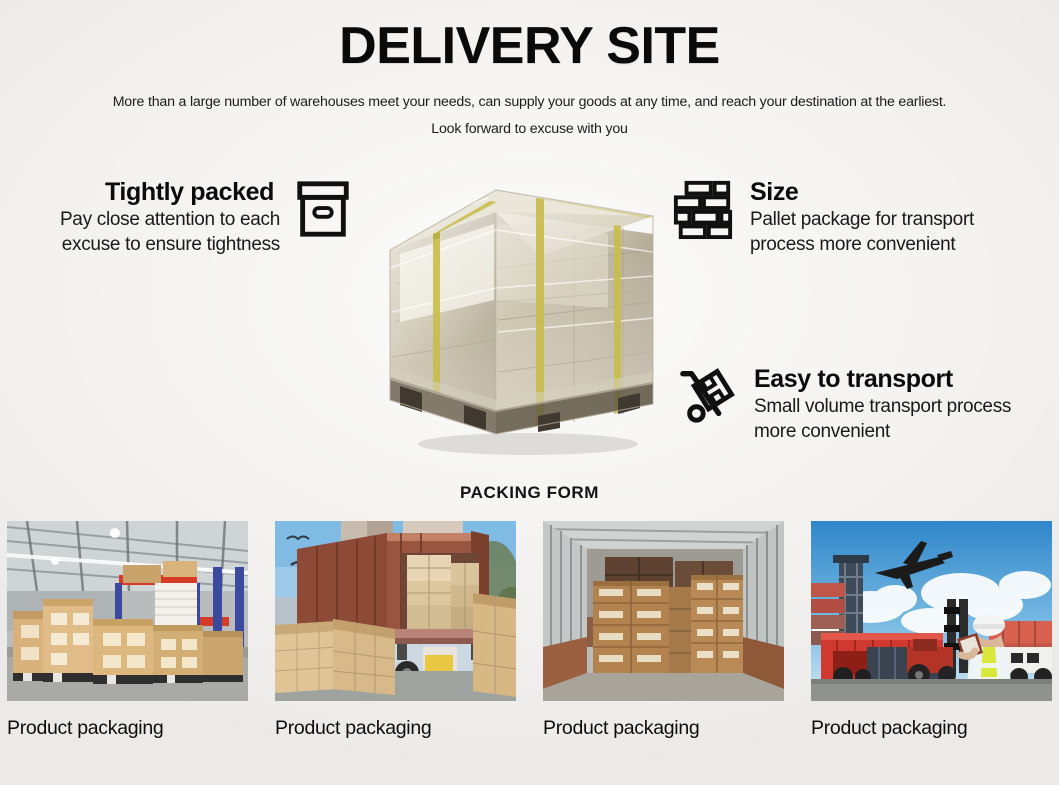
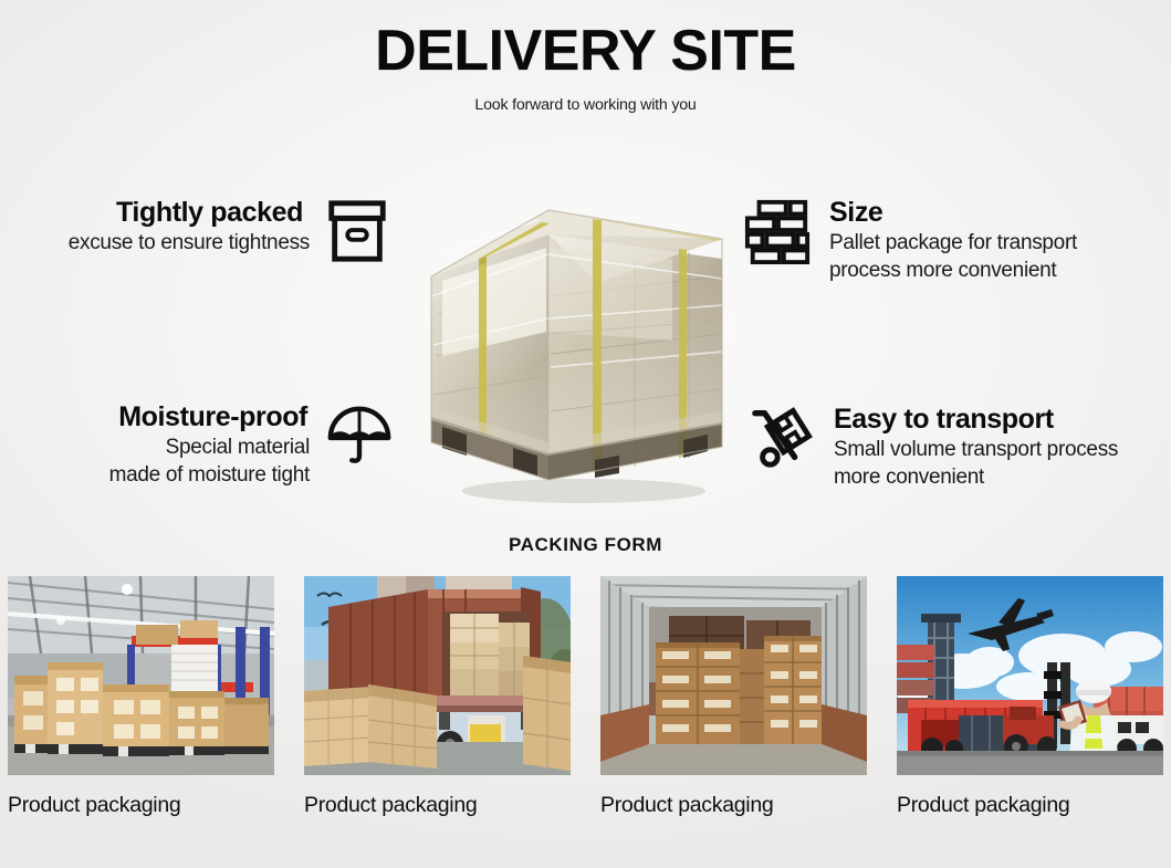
  DELIVERY SITE
- More than a large number of warehouses meet your needs, can supply your goods at any time, and reach your destination at the earliest.
- Look forward to excuse with you
+ Look forward to working with you
  Tightly packed
- Pay close attention to each
  excuse to ensure tightness
+ Moisture-proof
+ Special material
+ made of moisture tight
  Size
  Pallet package for transport
  process more convenient
  Easy to transport
  Small volume transport process
  more convenient
  PACKING FORM
  Product packaging
  Product packaging
  Product packaging
  Product packaging
